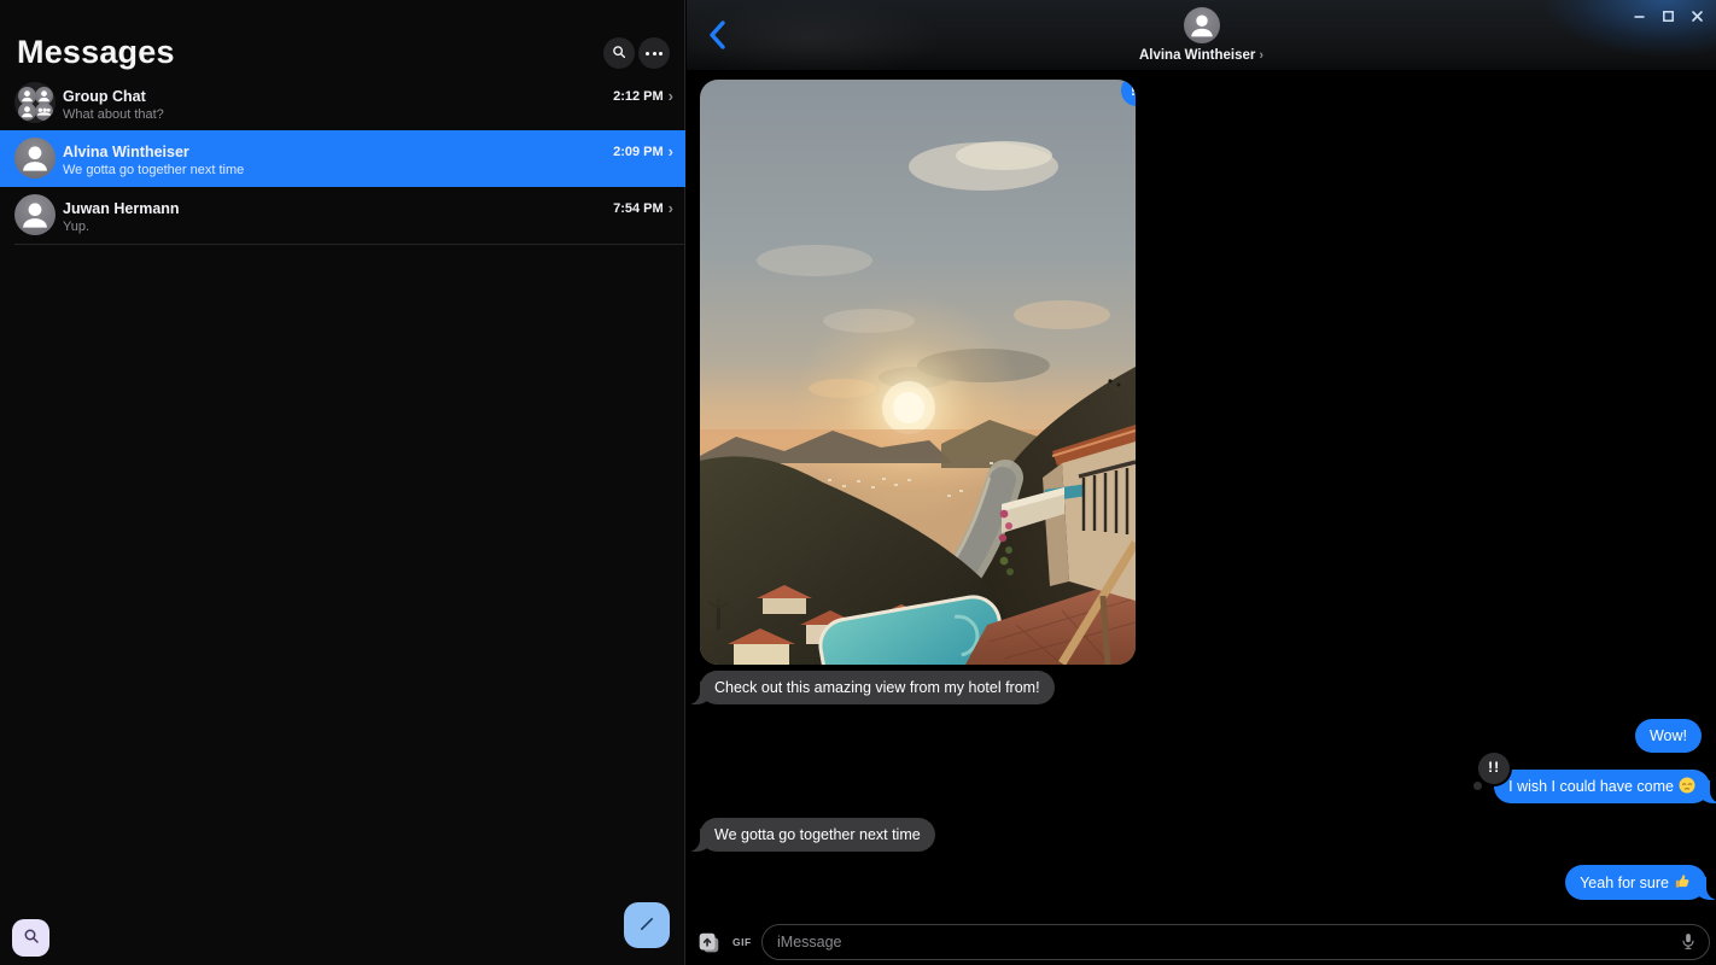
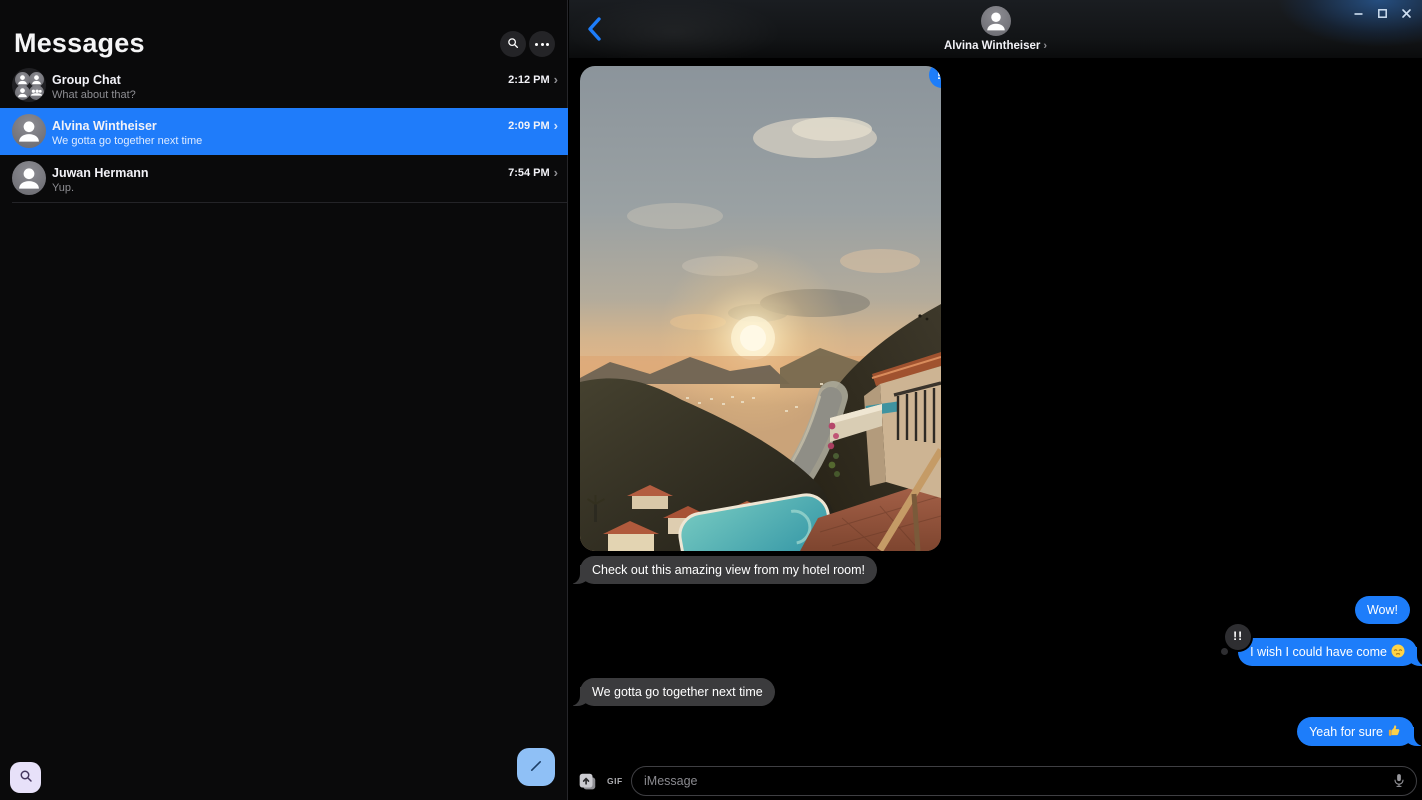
  Messages
  Group Chat
  What about that?
  2:12 PM
  ›
  Alvina Wintheiser
  We gotta go together next time
  2:09 PM
  ›
  Juwan Hermann
  Yup.
  7:54 PM
  ›
  Alvina Wintheiser
  ›
- Check out this amazing view from my hotel from!
+ Check out this amazing view from my hotel room!
  Wow!
  I wish I could have come
  !!
  We gotta go together next time
  Yeah for sure
  GIF
  iMessage
